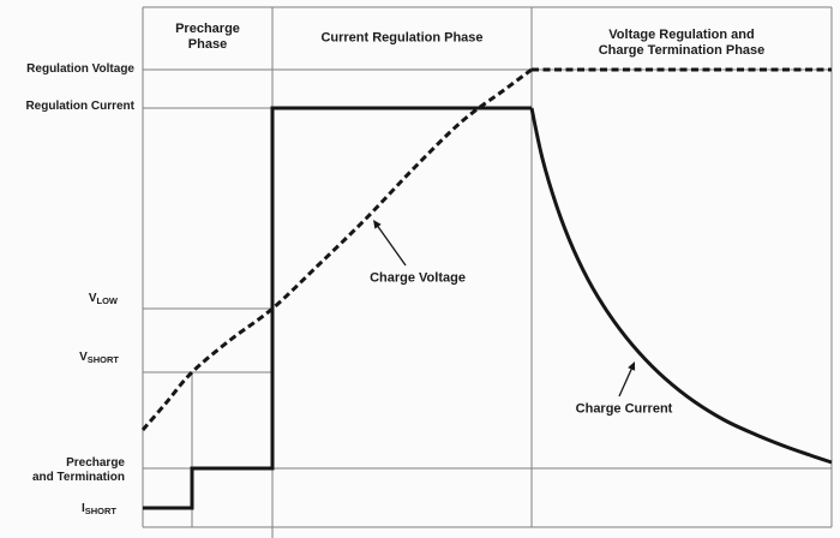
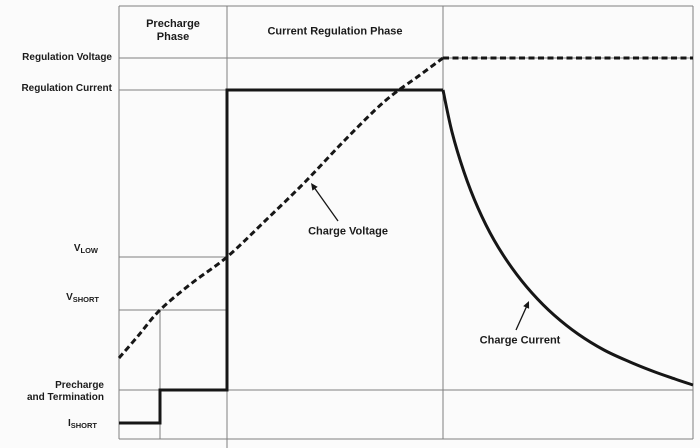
  Precharge
  Phase
  Current Regulation Phase
- Voltage Regulation and
- Charge Termination Phase
  Regulation Voltage
  Regulation Current
  VLOW
  VSHORT
  Precharge
  and Termination
  ISHORT
  Charge Voltage
  Charge Current
